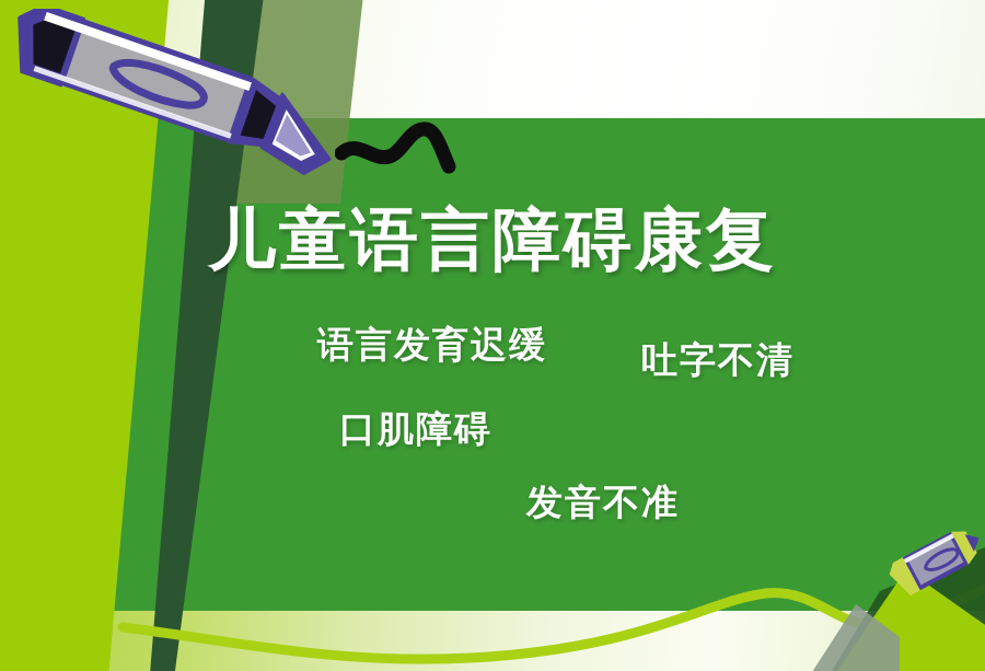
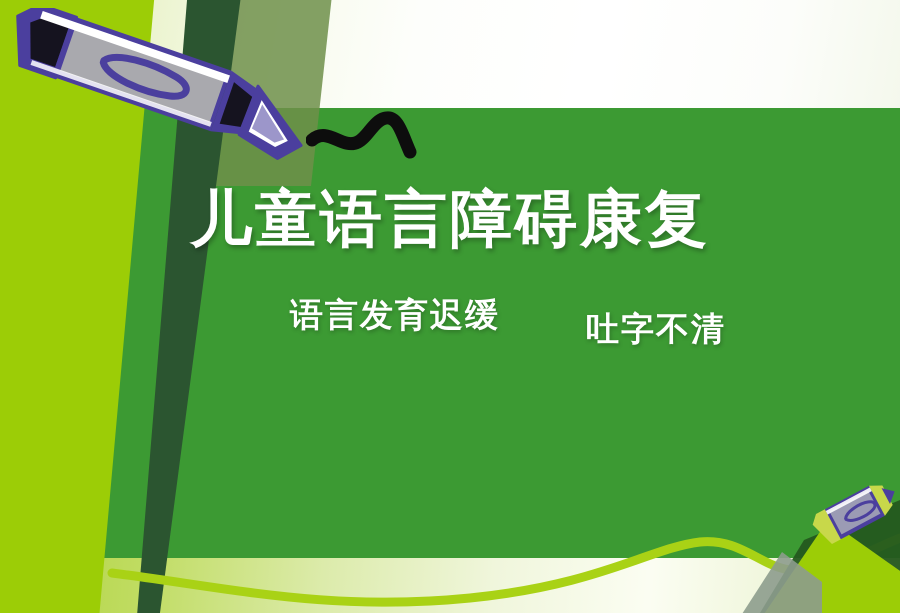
  儿童语言障碍康复
  语言发育迟缓
  吐字不清
- 口肌障碍
- 发音不准
